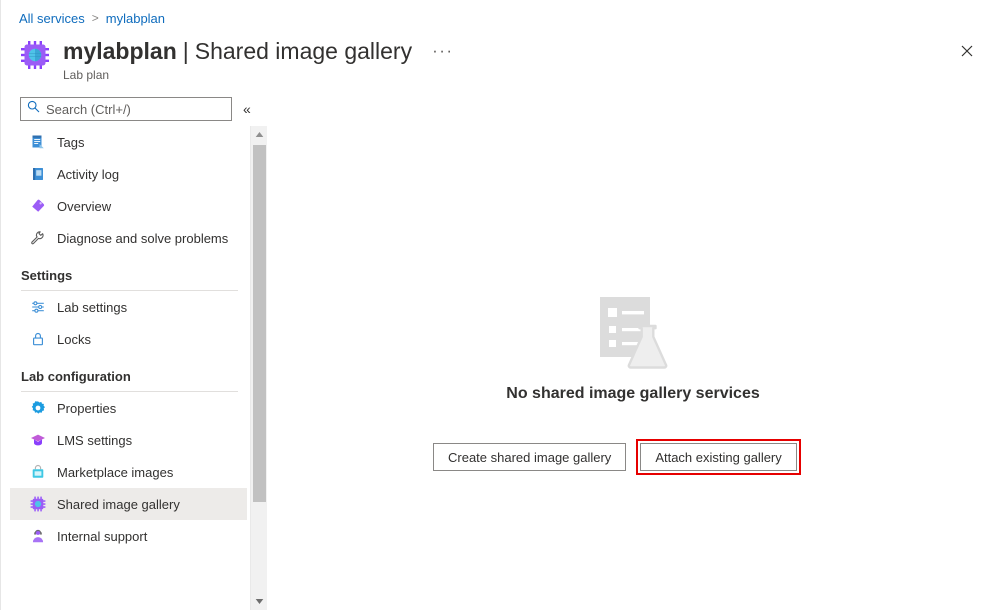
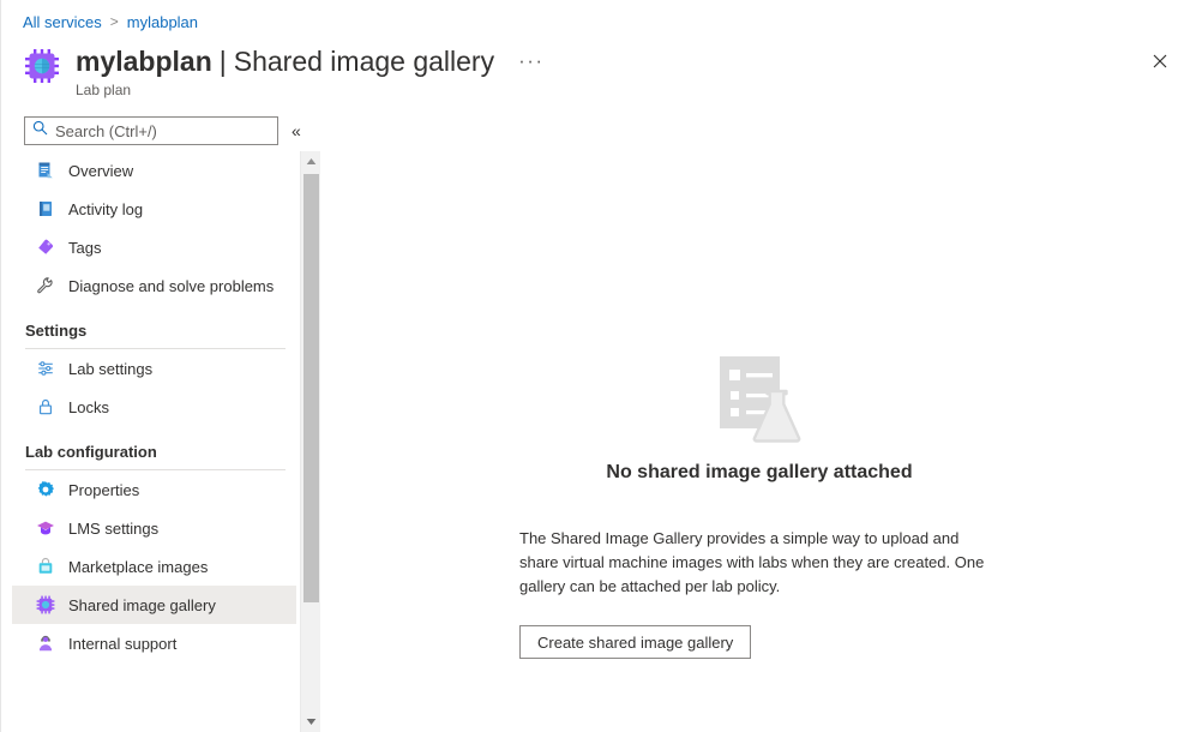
  All services
  >
  mylabplan
  mylabplan
  |
  Shared image gallery
  ···
  Lab plan
  Search (Ctrl+/)
  «
- Tags
+ Overview
  Activity log
- Overview
+ Tags
  Diagnose and solve problems
  Settings
  Lab settings
  Locks
  Lab configuration
  Properties
  LMS settings
  Marketplace images
  Shared image gallery
  Internal support
- No shared image gallery services
+ No shared image gallery attached
+ The Shared Image Gallery provides a simple way to upload and share virtual machine images with labs when they are created. One gallery can be attached per lab policy.
  Create shared image gallery
- Attach existing gallery
